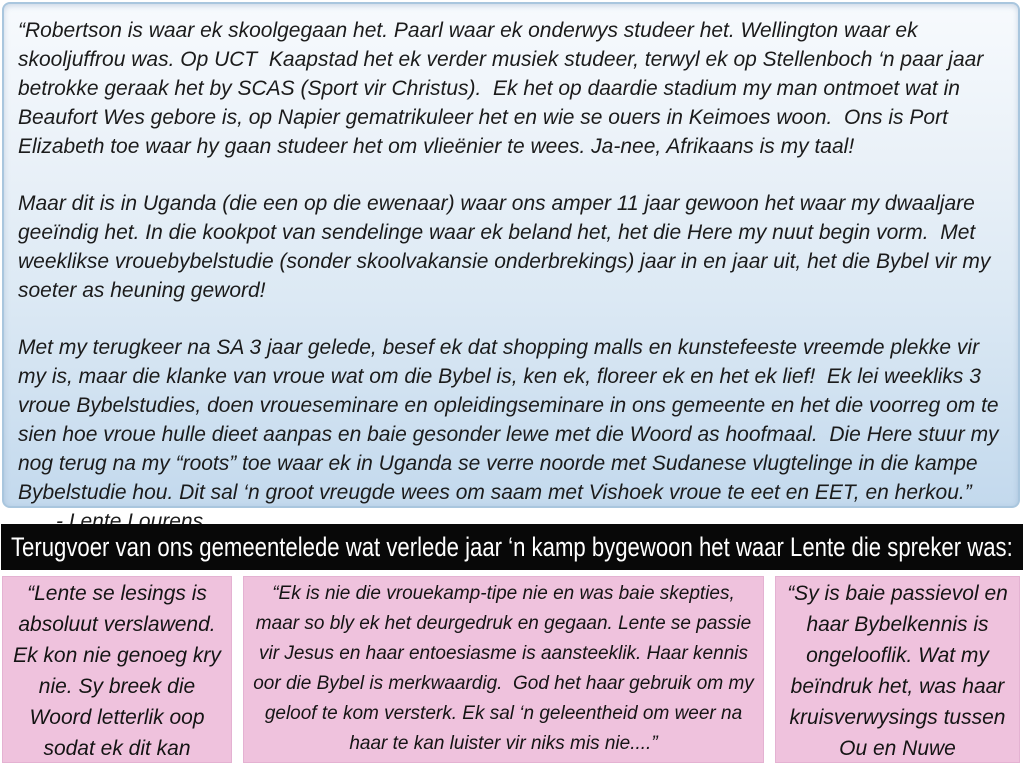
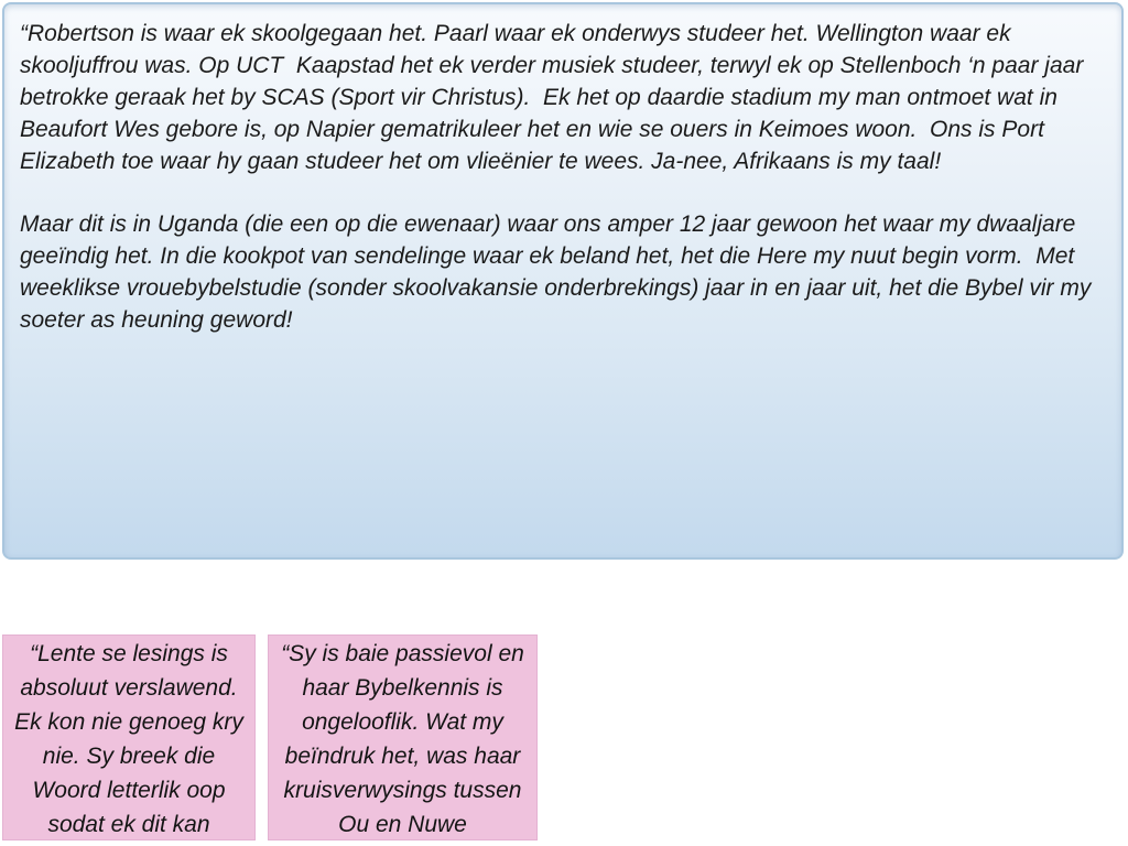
  “Robertson is waar ek skoolgegaan het. Paarl waar ek onderwys studeer het. Wellington waar ek skooljuffrou was. Op UCT Kaapstad het ek verder musiek studeer, terwyl ek op Stellenboch ‘n paar jaar betrokke geraak het by SCAS (Sport vir Christus). Ek het op daardie stadium my man ontmoet wat in Beaufort Wes gebore is, op Napier gematrikuleer het en wie se ouers in Keimoes woon. Ons is Port Elizabeth toe waar hy gaan studeer het om vlieënier te wees. Ja-nee, Afrikaans is my taal!
- Maar dit is in Uganda (die een op die ewenaar) waar ons amper 11 jaar gewoon het waar my dwaaljare geeïndig het. In die kookpot van sendelinge waar ek beland het, het die Here my nuut begin vorm. Met weeklikse vrouebybelstudie (sonder skoolvakansie onderbrekings) jaar in en jaar uit, het die Bybel vir my soeter as heuning geword!
+ Maar dit is in Uganda (die een op die ewenaar) waar ons amper 12 jaar gewoon het waar my dwaaljare geeïndig het. In die kookpot van sendelinge waar ek beland het, het die Here my nuut begin vorm. Met weeklikse vrouebybelstudie (sonder skoolvakansie onderbrekings) jaar in en jaar uit, het die Bybel vir my soeter as heuning geword!
- Met my terugkeer na SA 3 jaar gelede, besef ek dat shopping malls en kunstefeeste vreemde plekke vir my is, maar die klanke van vroue wat om die Bybel is, ken ek, floreer ek en het ek lief! Ek lei weekliks 3 vroue Bybelstudies, doen vroueseminare en opleidingseminare in ons gemeente en het die voorreg om te sien hoe vroue hulle dieet aanpas en baie gesonder lewe met die Woord as hoofmaal. Die Here stuur my nog terug na my “roots” toe waar ek in Uganda se verre noorde met Sudanese vlugtelinge in die kampe Bybelstudie hou. Dit sal ‘n groot vreugde wees om saam met Vishoek vroue te eet en EET, en herkou.”- Lente Lourens
- Terugvoer van ons gemeentelede wat verlede jaar ‘n kamp bygewoon het waar Lente die spreker was:
  “Lente se lesings is absoluut verslawend. Ek kon nie genoeg kry nie. Sy breek die Woord letterlik oop sodat ek dit kan
- “Ek is nie die vrouekamp-tipe nie en was baie skepties, maar so bly ek het deurgedruk en gegaan. Lente se passie vir Jesus en haar entoesiasme is aansteeklik. Haar kennis oor die Bybel is merkwaardig. God het haar gebruik om my geloof te kom versterk. Ek sal ‘n geleentheid om weer na haar te kan luister vir niks mis nie....”
  “Sy is baie passievol en haar Bybelkennis is ongelooflik. Wat my beïndruk het, was haar kruisverwysings tussen Ou en Nuwe
